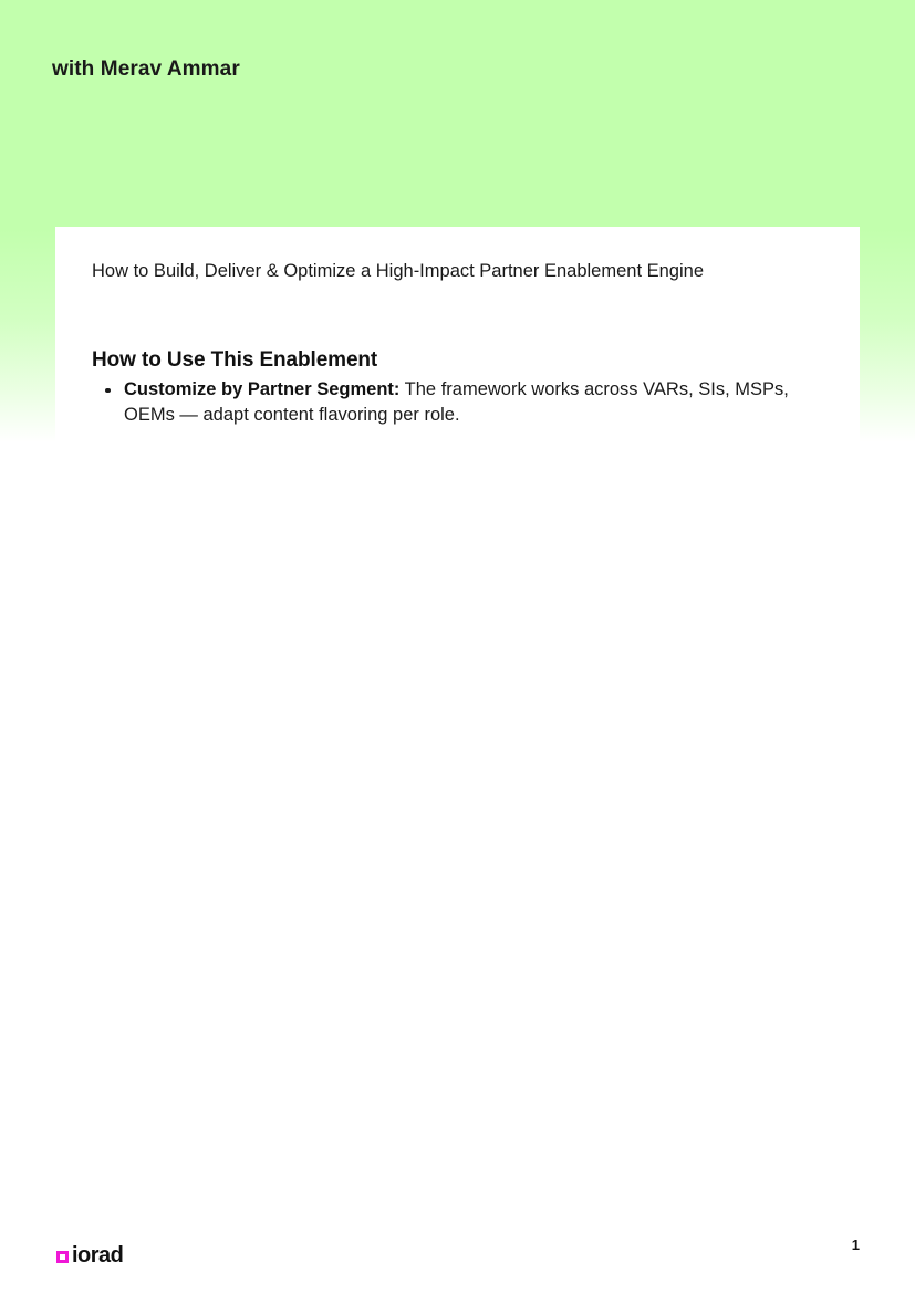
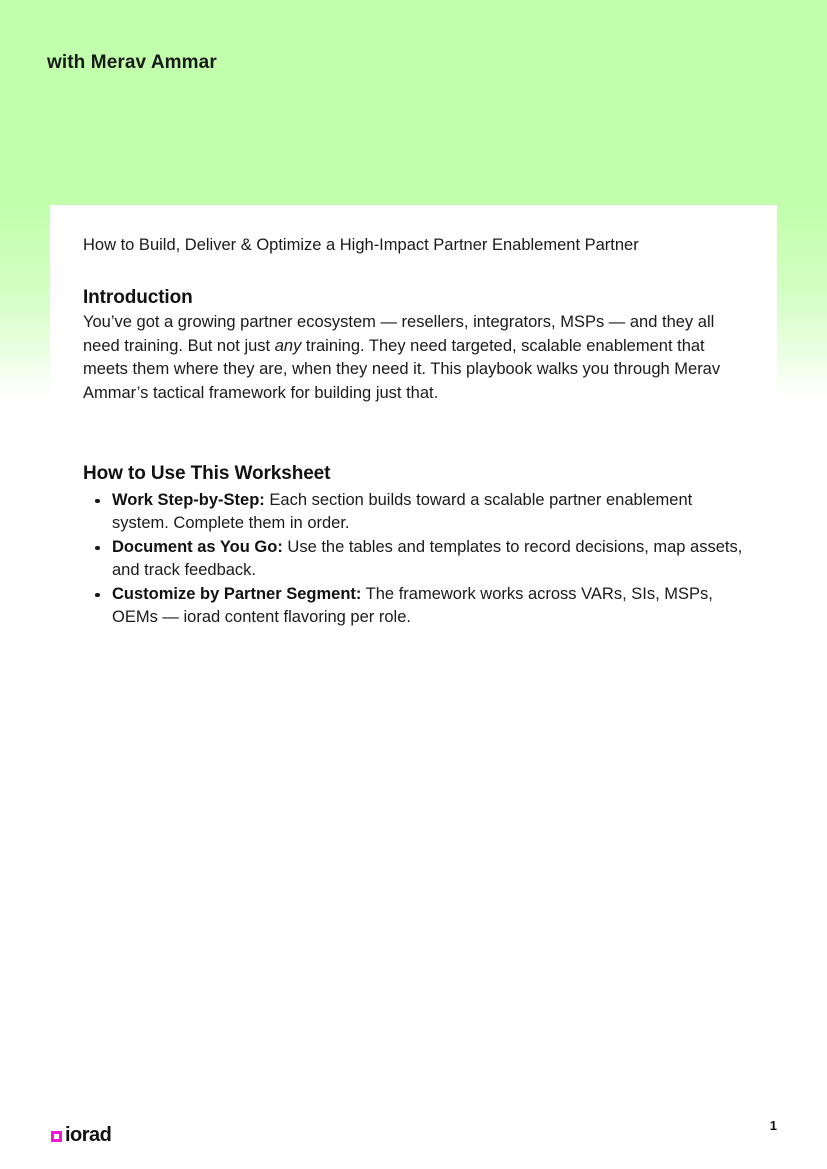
  with Merav Ammar
- How to Build, Deliver & Optimize a High-Impact Partner Enablement Engine
+ How to Build, Deliver & Optimize a High-Impact Partner Enablement Partner
+ Introduction
+ You’ve got a growing partner ecosystem — resellers, integrators, MSPs — and they all need training. But not just any training. They need targeted, scalable enablement that meets them where they are, when they need it. This playbook walks you through Merav Ammar’s tactical framework for building just that.
- How to Use This Enablement
+ How to Use This Worksheet
+ Work Step-by-Step: Each section builds toward a scalable partner enablement system. Complete them in order.
+ Document as You Go: Use the tables and templates to record decisions, map assets, and track feedback.
- Customize by Partner Segment: The framework works across VARs, SIs, MSPs, OEMs — adapt content flavoring per role.
+ Customize by Partner Segment: The framework works across VARs, SIs, MSPs, OEMs — iorad content flavoring per role.
  iorad
  1
